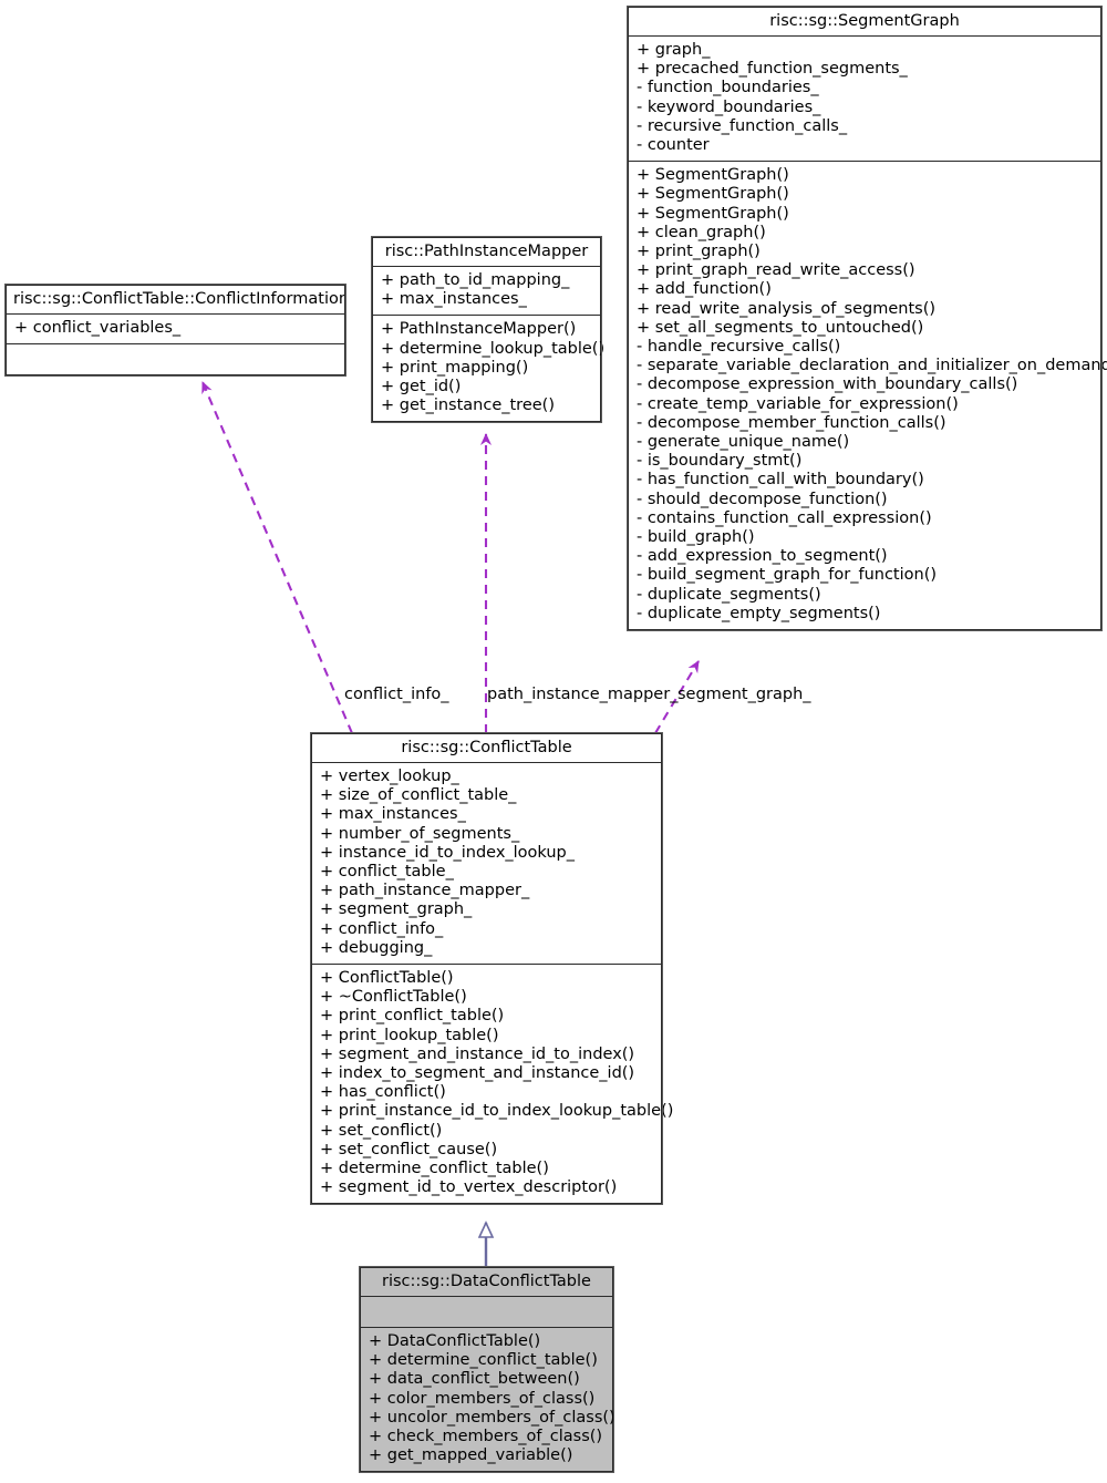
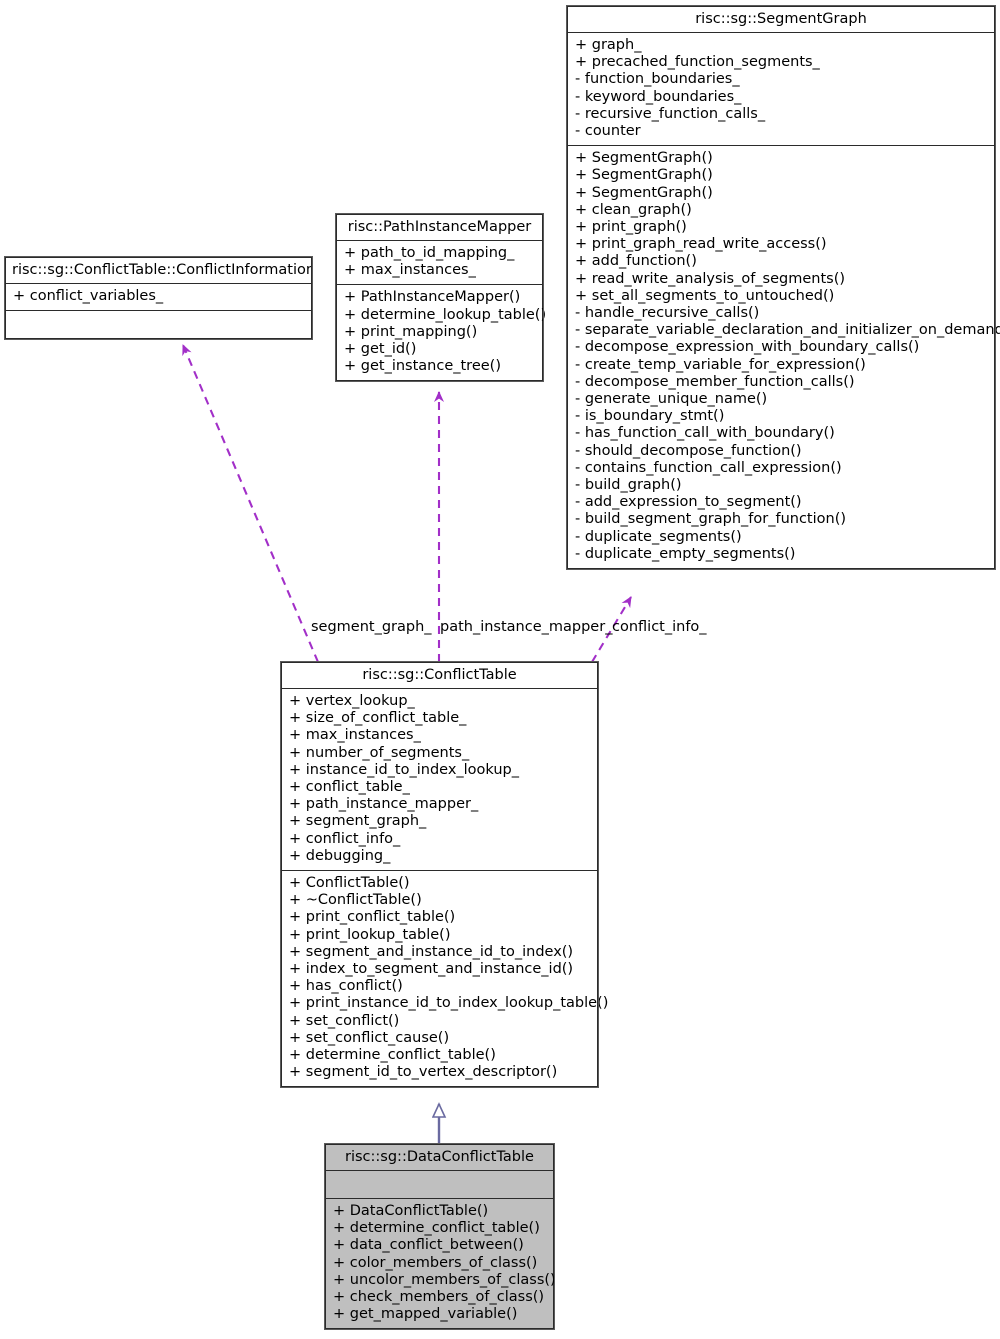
  risc::sg::SegmentGraph
  + graph_
  + precached_function_segments_
  - function_boundaries_
  - keyword_boundaries_
  - recursive_function_calls_
  - counter
  + SegmentGraph()
  + SegmentGraph()
  + SegmentGraph()
  + clean_graph()
  + print_graph()
  + print_graph_read_write_access()
  + add_function()
  + read_write_analysis_of_segments()
  + set_all_segments_to_untouched()
  - handle_recursive_calls()
  - separate_variable_declaration_and_initializer_on_demand
  - decompose_expression_with_boundary_calls()
  - create_temp_variable_for_expression()
  - decompose_member_function_calls()
  - generate_unique_name()
  - is_boundary_stmt()
  - has_function_call_with_boundary()
  - should_decompose_function()
  - contains_function_call_expression()
  - build_graph()
  - add_expression_to_segment()
  - build_segment_graph_for_function()
  - duplicate_segments()
  - duplicate_empty_segments()
  risc::PathInstanceMapper
  + path_to_id_mapping_
  + max_instances_
  + PathInstanceMapper()
  + determine_lookup_table()
  + print_mapping()
  + get_id()
  + get_instance_tree()
  risc::sg::ConflictTable::ConflictInformation
  + conflict_variables_
  risc::sg::ConflictTable
  + vertex_lookup_
  + size_of_conflict_table_
  + max_instances_
  + number_of_segments_
  + instance_id_to_index_lookup_
  + conflict_table_
  + path_instance_mapper_
  + segment_graph_
  + conflict_info_
  + debugging_
  + ConflictTable()
  + ~ConflictTable()
  + print_conflict_table()
  + print_lookup_table()
  + segment_and_instance_id_to_index()
  + index_to_segment_and_instance_id()
  + has_conflict()
  + print_instance_id_to_index_lookup_table()
  + set_conflict()
  + set_conflict_cause()
  + determine_conflict_table()
  + segment_id_to_vertex_descriptor()
  risc::sg::DataConflictTable
  + DataConflictTable()
  + determine_conflict_table()
  + data_conflict_between()
  + color_members_of_class()
  + uncolor_members_of_class()
  + check_members_of_class()
  + get_mapped_variable()
- conflict_info_
+ segment_graph_
  path_instance_mapper_
- segment_graph_
+ conflict_info_
